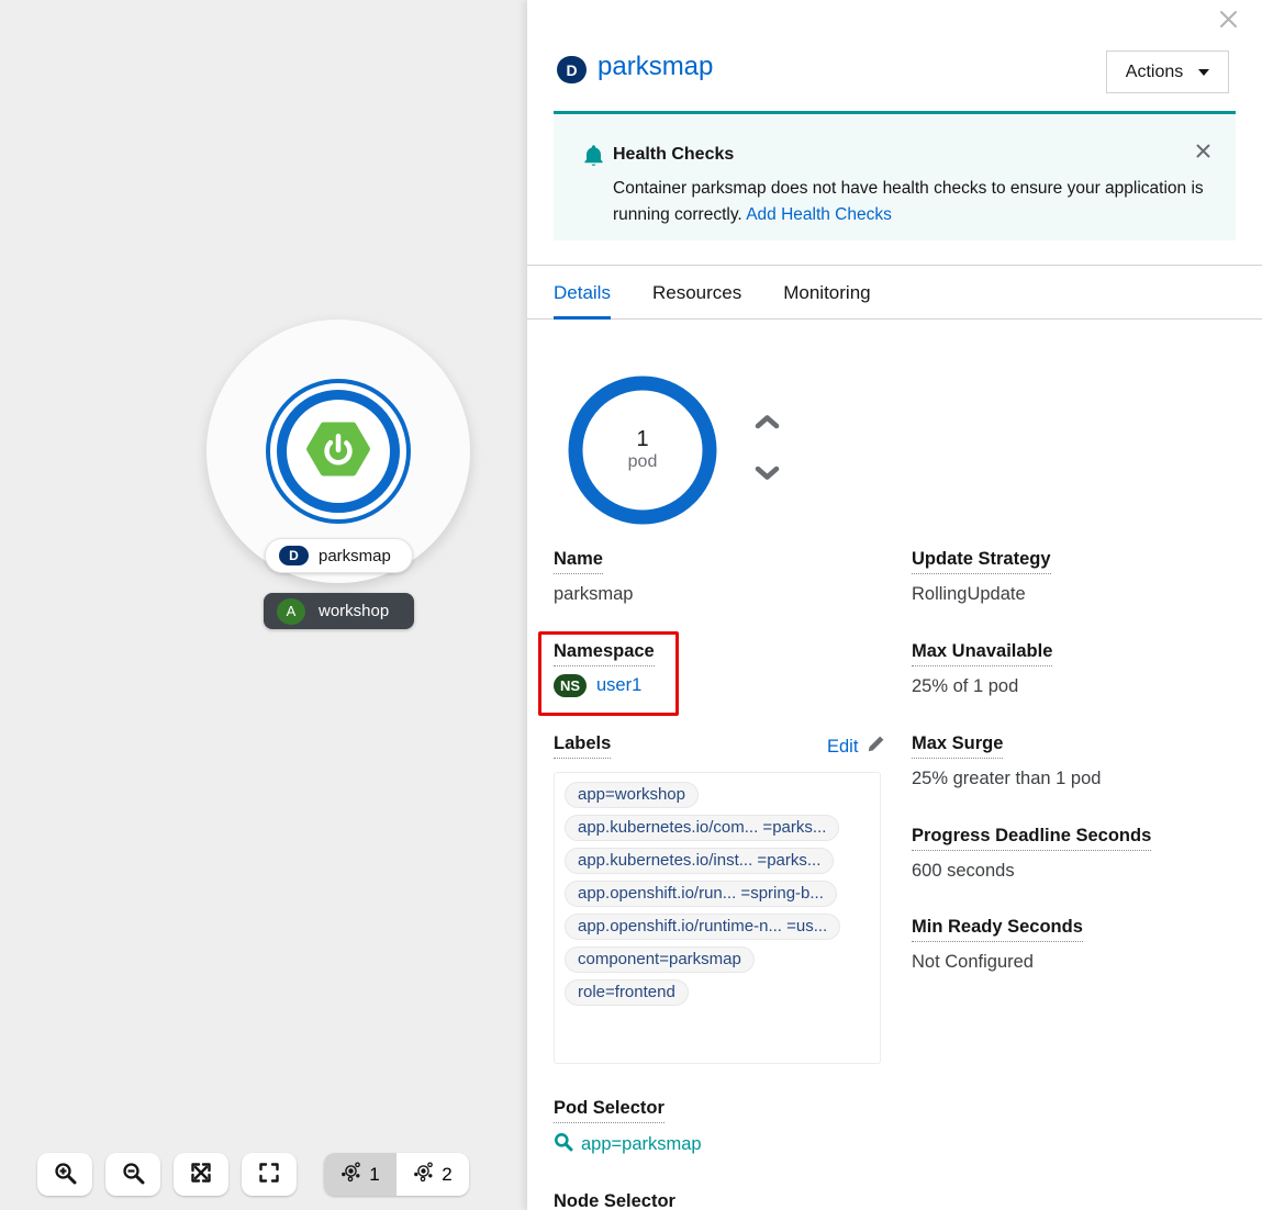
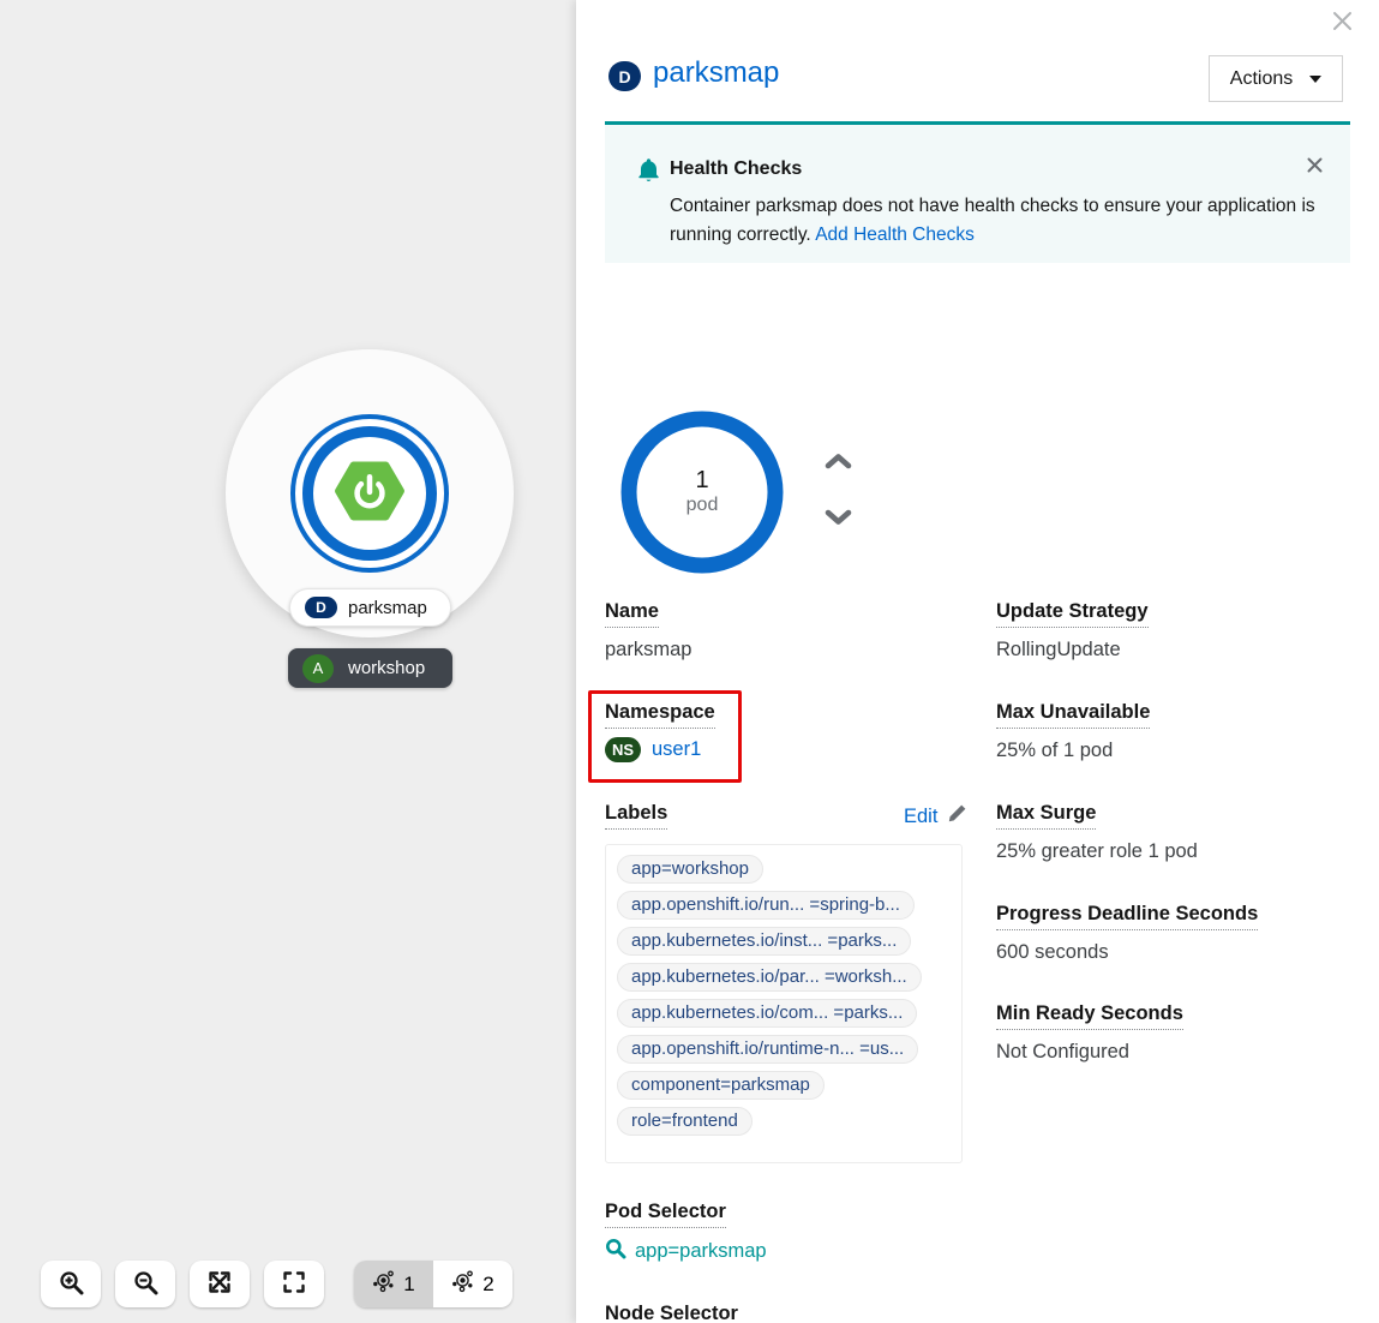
  D
  parksmap
  A
  workshop
  1
  2
  D
  parksmap
  Actions
  Health Checks
  Container parksmap does not have health checks to ensure your application is running correctly. Add Health Checks
- Details
- Resources
- Monitoring
  1
  pod
  Name
  parksmap
  Namespace
  NS
  user1
  Labels
  Edit
  app=workshop
- app.kubernetes.io/com... =parks...
+ app.openshift.io/run... =spring-b...
  app.kubernetes.io/inst... =parks...
+ app.kubernetes.io/par... =worksh...
- app.openshift.io/run... =spring-b...
+ app.kubernetes.io/com... =parks...
  app.openshift.io/runtime-n... =us...
  component=parksmap
  role=frontend
  Pod Selector
  app=parksmap
  Node Selector
  Update Strategy
  RollingUpdate
  Max Unavailable
  25% of 1 pod
  Max Surge
- 25% greater than 1 pod
+ 25% greater role 1 pod
  Progress Deadline Seconds
  600 seconds
  Min Ready Seconds
  Not Configured
